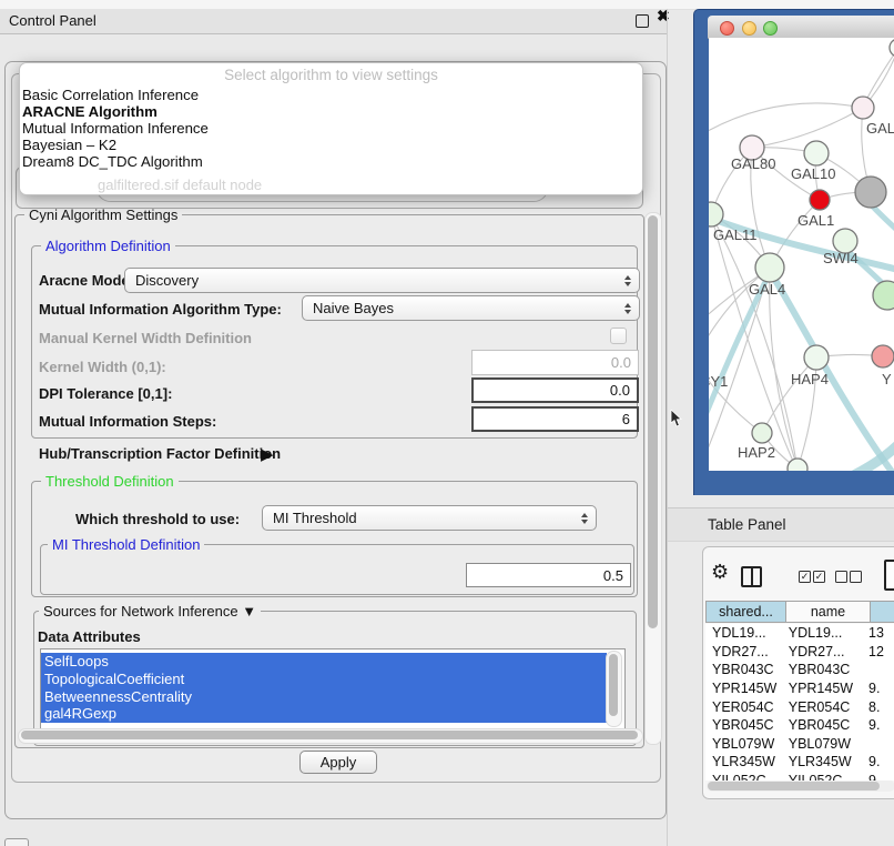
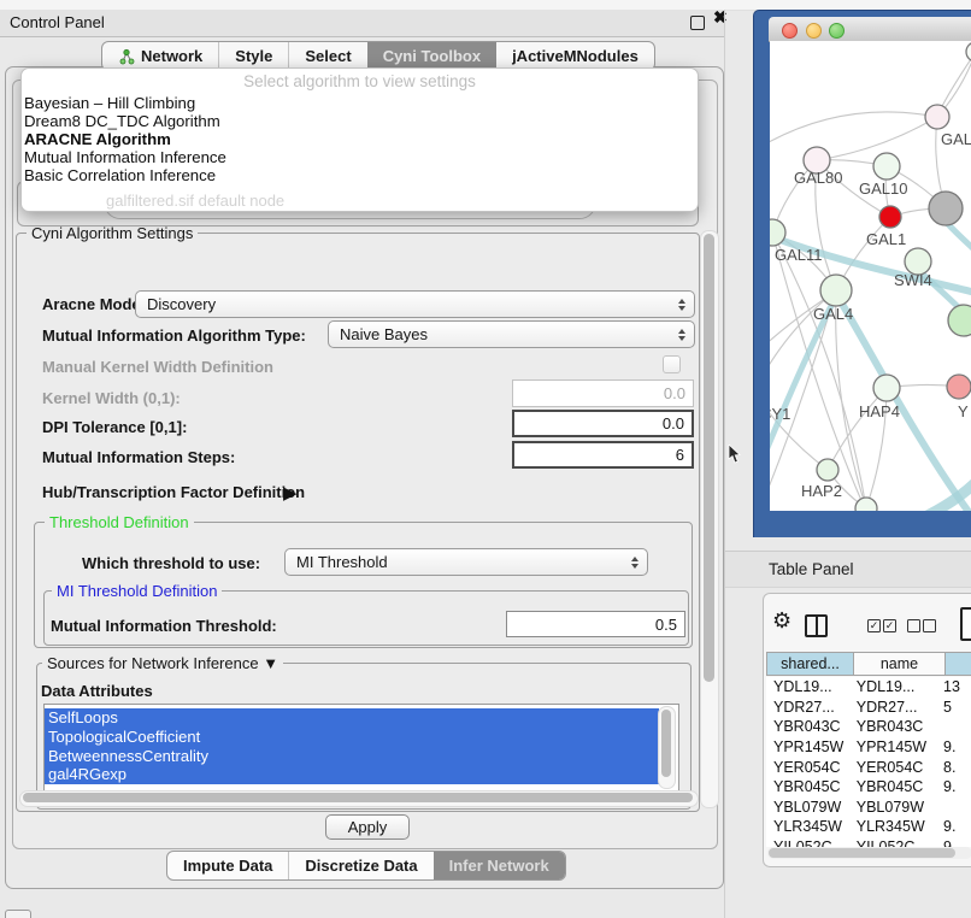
  Control Panel
  ✖
+ Network
+ Style
+ Select
+ Cyni Toolbox
+ jActiveMNodules
  Select algorithm to view settings
+ Bayesian – Hill Climbing
- Basic Correlation Inference
+ Dream8 DC_TDC Algorithm
  ARACNE Algorithm
  Mutual Information Inference
- Bayesian – K2
- Dream8 DC_TDC Algorithm
+ Basic Correlation Inference
  galfiltered.sif default node
  Cyni Algorithm Settings
- Algorithm Definition
  Aracne Mod
  Discovery
  Mutual Information Algorithm Type:
  Naive Bayes
  Manual Kernel Width Definition
  Kernel Width (0,1):
  0.0
  DPI Tolerance [0,1]:
  0.0
  Mutual Information Steps:
  6
  Hub/Transcription Factor Definition
  ▶
  Threshold Definition
  Which threshold to use:
  MI Threshold
  MI Threshold Definition
+ Mutual Information Threshold:
  0.5
  Sources for Network Inference ▼
  Data Attributes
  SelfLoops
  TopologicalCoefficient
  BetweennessCentrality
  gal4RGexp
  Apply
+ Impute Data
+ Discretize Data
+ Infer Network
  GAL
  GAL80
  GAL10
  GAL1
  GAL11
  SWI4
  GAL4
  HAP4
  Y
  HAP2
  Table Panel
  ⚙
  ✓
  ✓
  shared...
  name
  YDL19...
  YDL19...
  13
  YDR27...
  YDR27...
- 12
+ 5
  YBR043C
  YBR043C
  YPR145W
  YPR145W
  9.
  YER054C
  YER054C
  8.
  YBR045C
  YBR045C
  9.
  YBL079W
  YBL079W
  YLR345W
  YLR345W
  9.
